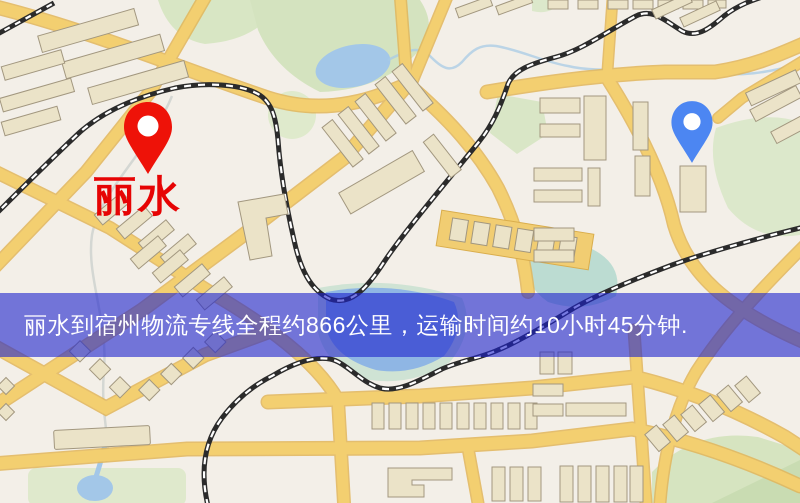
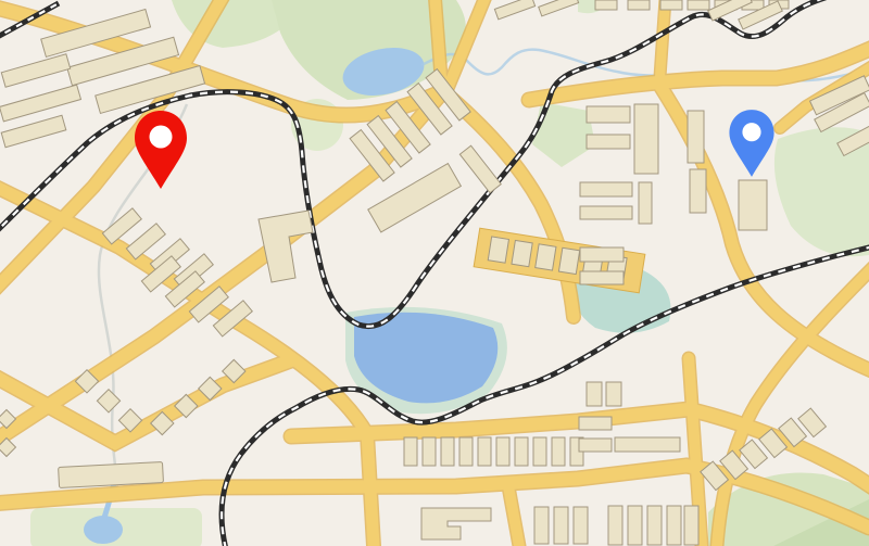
- 丽水
- 丽水到宿州物流专线全程约866公里，运输时间约10小时45分钟.
